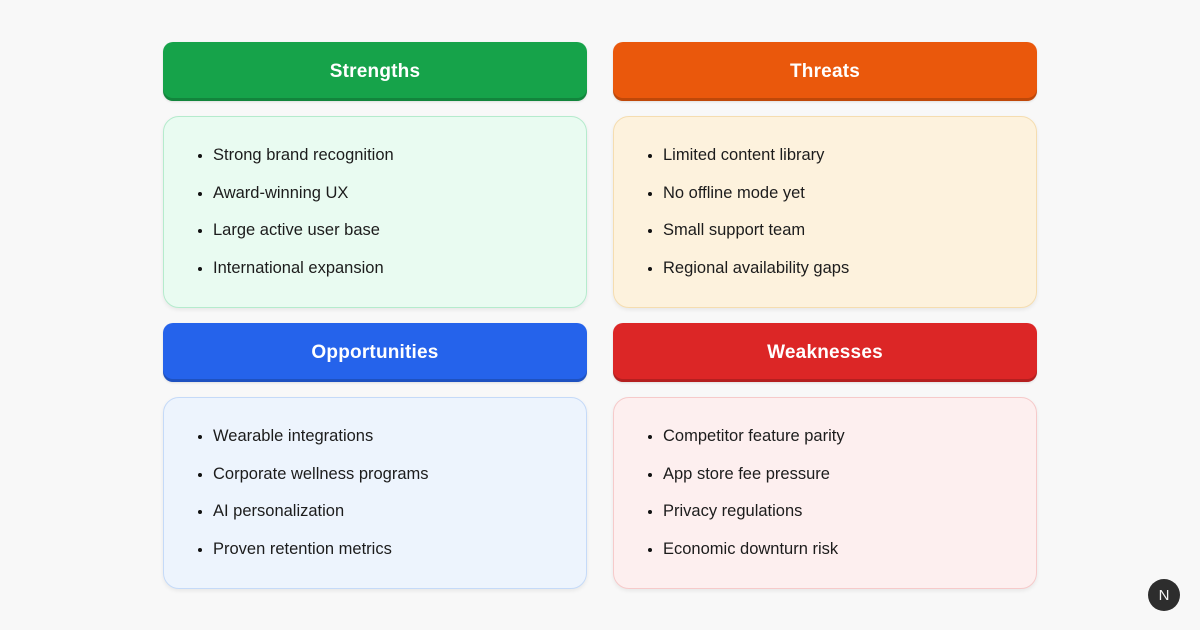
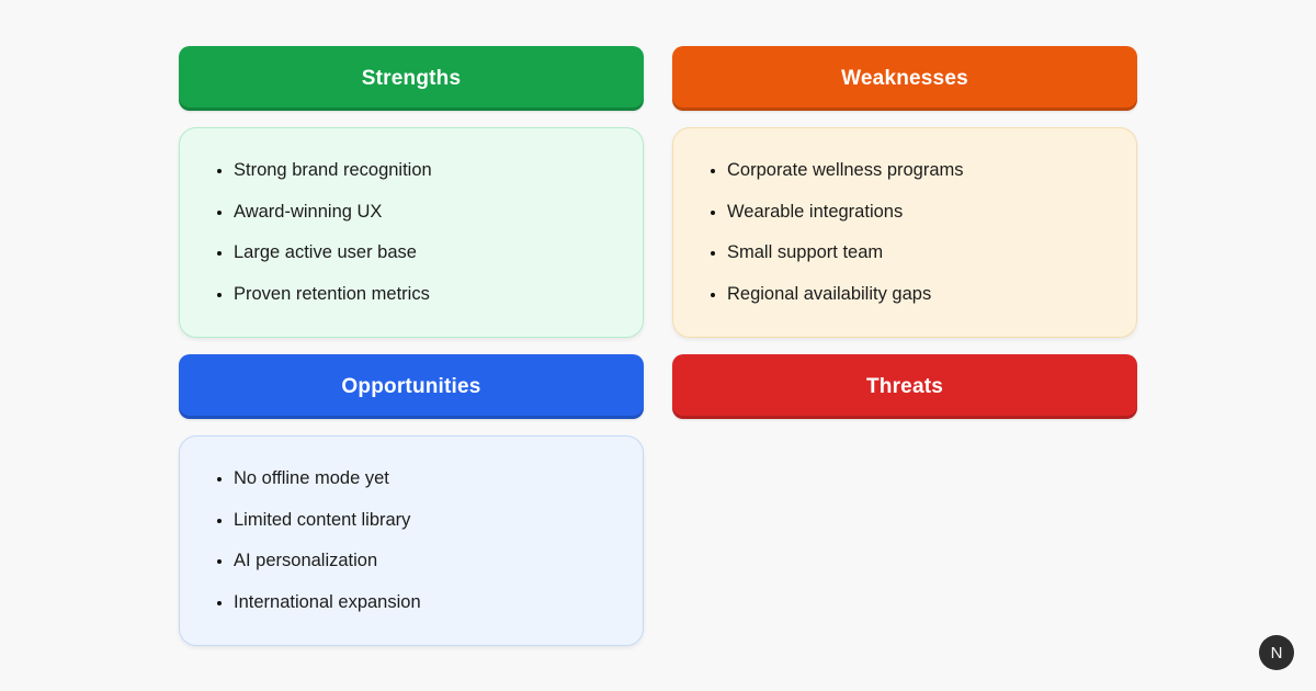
  Strengths
- Threats
+ Weaknesses
  Strong brand recognition
  Award-winning UX
  Large active user base
- International expansion
+ Proven retention metrics
- Limited content library
+ Corporate wellness programs
- No offline mode yet
+ Wearable integrations
  Small support team
  Regional availability gaps
  Opportunities
- Weaknesses
+ Threats
- Wearable integrations
+ No offline mode yet
- Corporate wellness programs
+ Limited content library
  AI personalization
- Proven retention metrics
+ International expansion
- Competitor feature parity
- App store fee pressure
- Privacy regulations
- Economic downturn risk
  N
